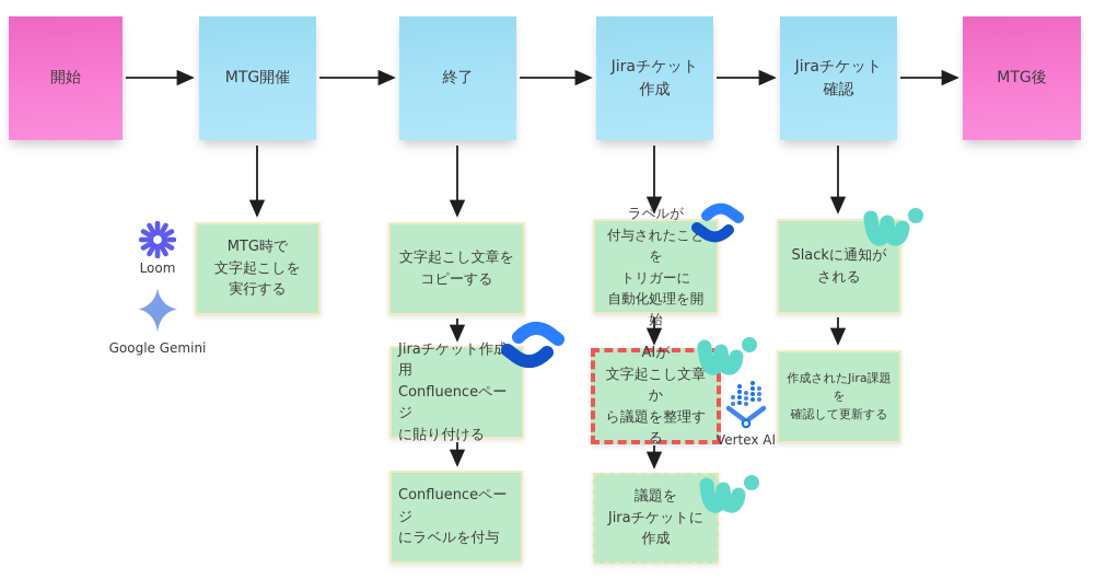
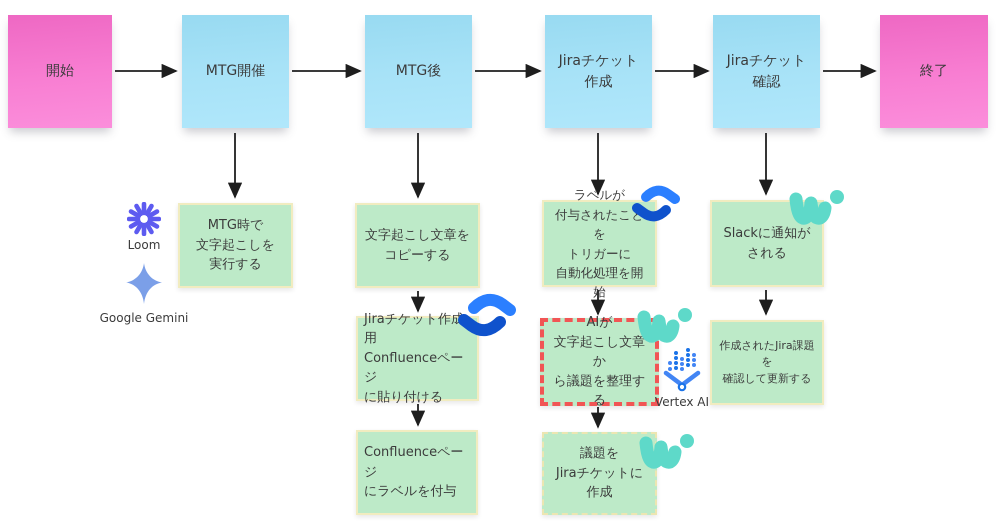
  開始
  MTG開催
- 終了
+ MTG後
  Jiraチケット
  作成
  Jiraチケット
  確認
- MTG後
+ 終了
  MTG時で
  文字起こしを
  実行する
  文字起こし文章を
  コピーする
  Jiraチケット作成用
  Confluenceページ
  に貼り付ける
  Confluenceページ
  にラベルを付与
  ラベルが
  付与されたこを
  トリガーに
  自動化処理を開始
  AIが
  文字起こし文章か
  ら議題を整理する
  議題を
  Jiraチケットに
  作成
  Slackに通知が
  される
  作成されたJira課題を
  確認して更新する
  Loom
  Google Gemini
  Vertex AI
